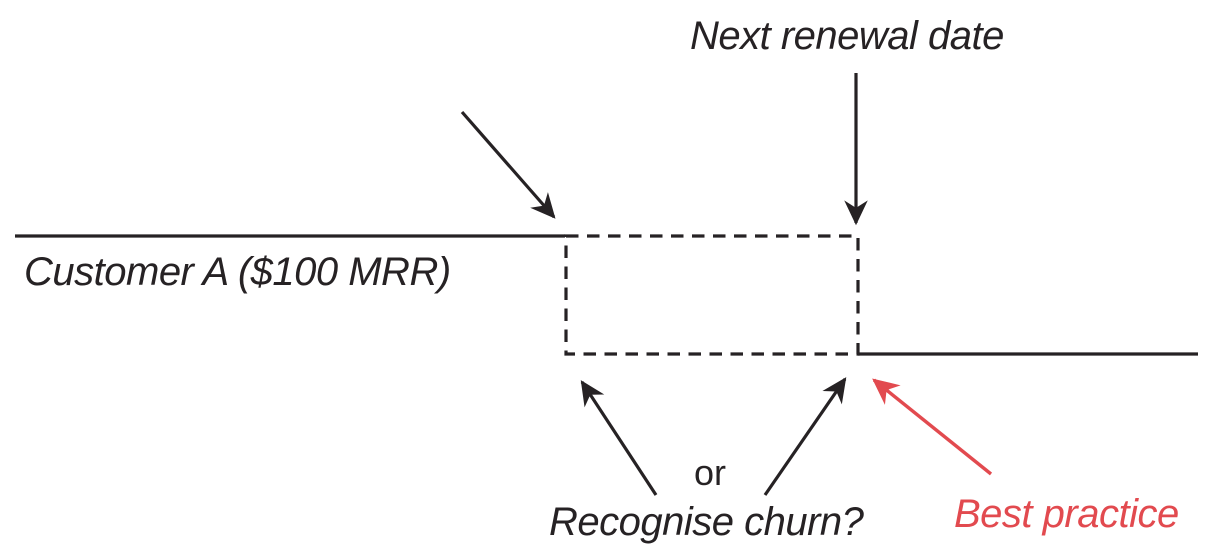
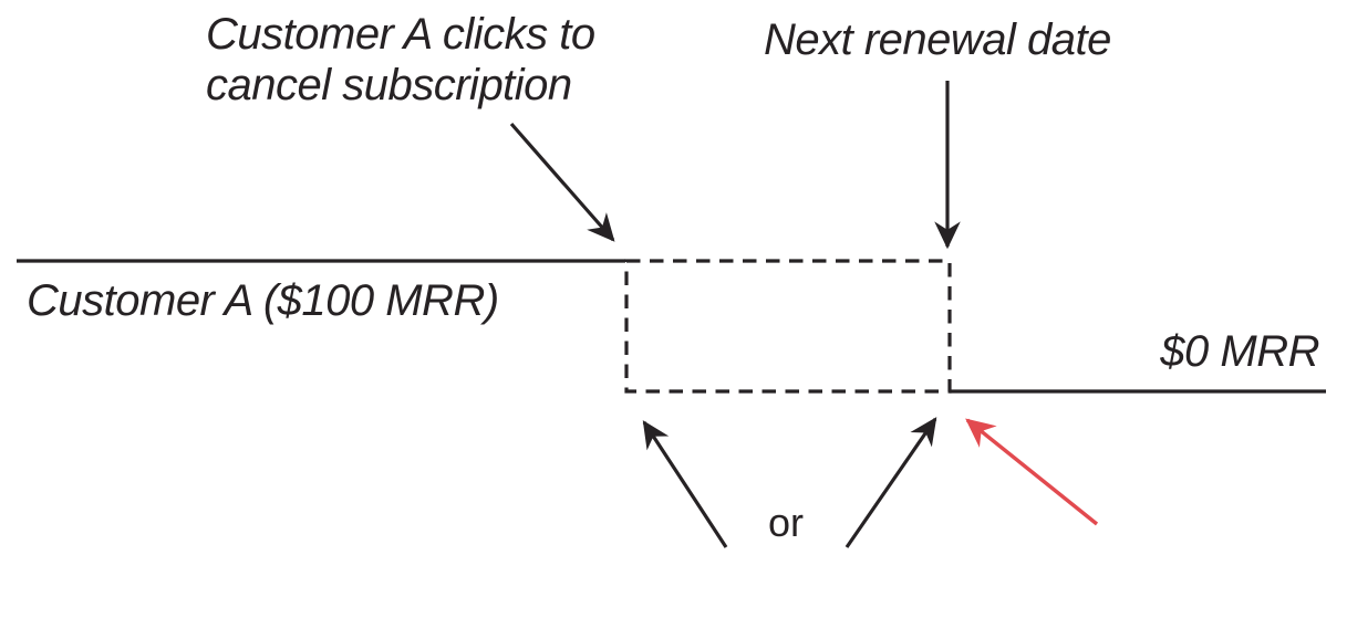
+ Customer A clicks to
+ cancel subscription
  Next renewal date
  Customer A ($100 MRR)
+ $0 MRR
  or
- Recognise churn?
- Best practice
